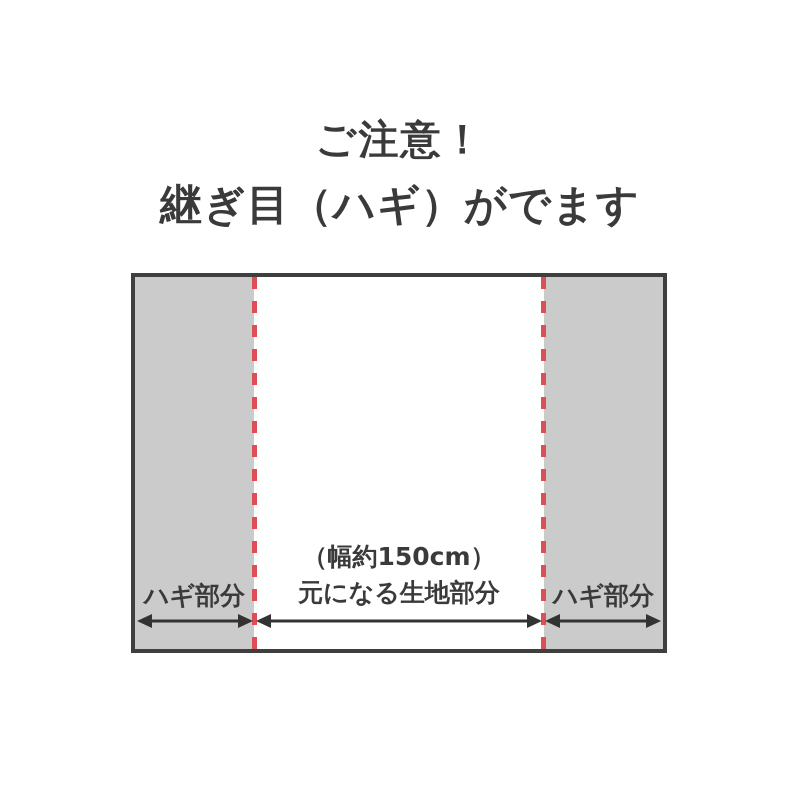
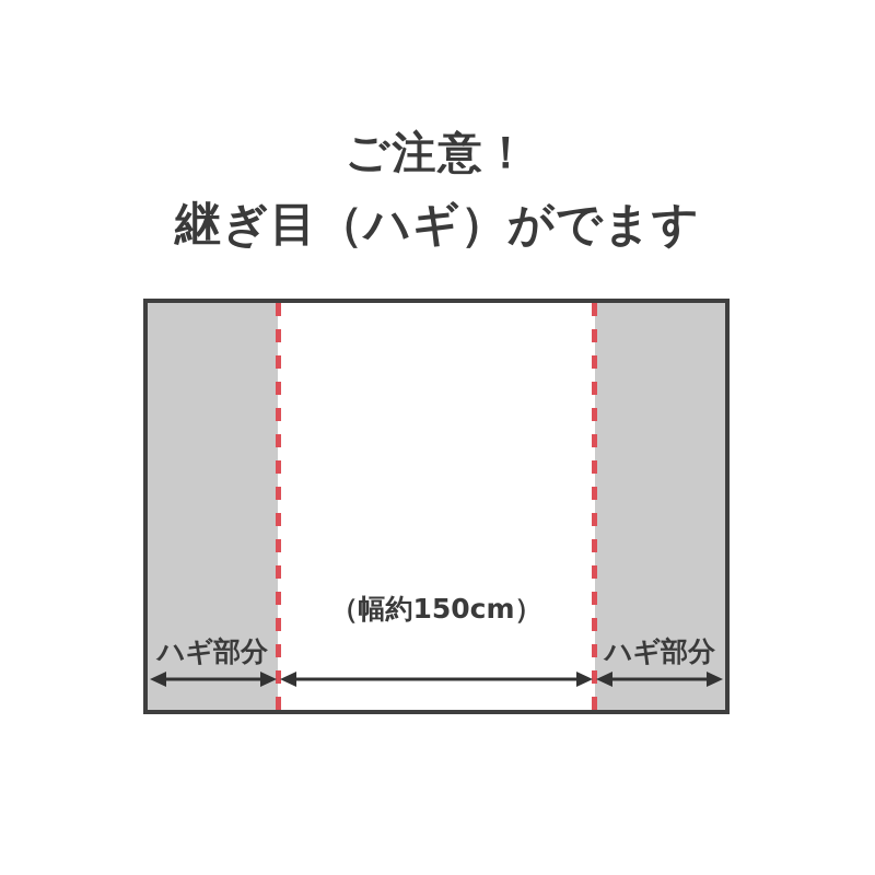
  ご注意！
  継ぎ目（ハギ）がでます
  ハギ部分
  （幅約150cm）
- 元になる生地部分
  ハギ部分
